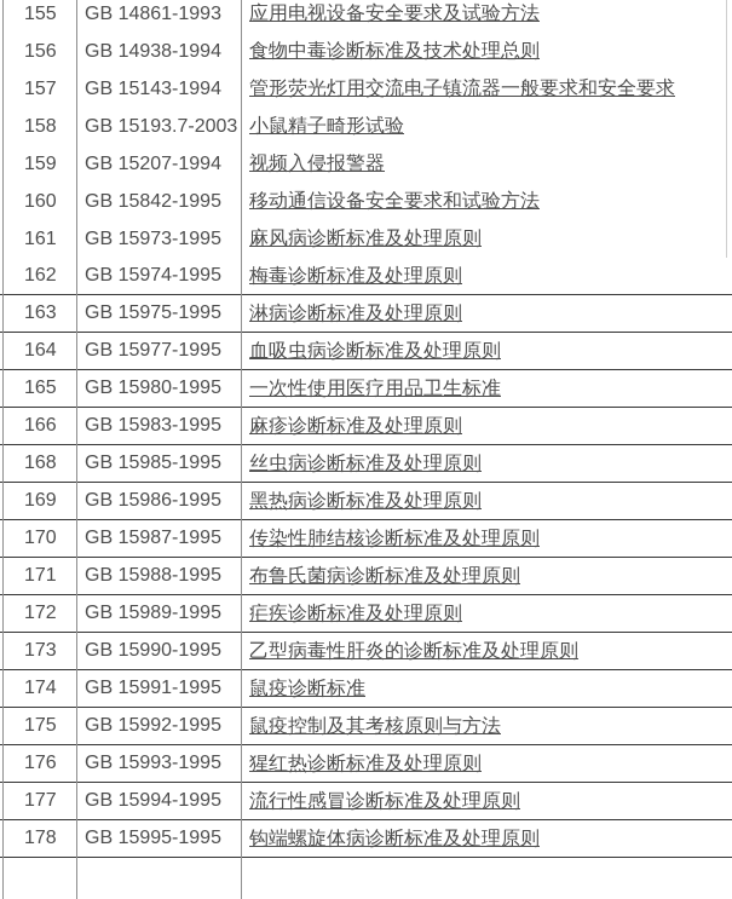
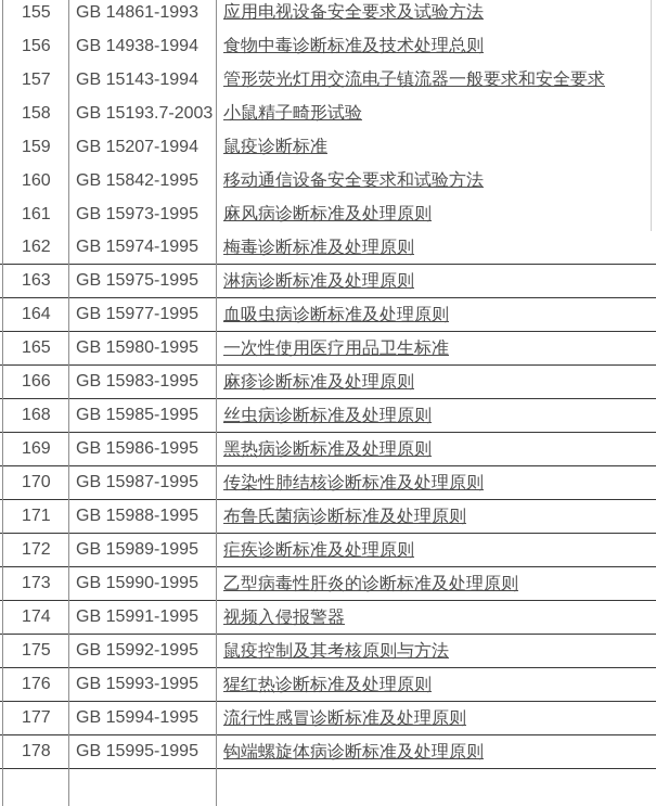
  155
  GB 14861-1993
  应用电视设备安全要求及试验方法
  156
  GB 14938-1994
  食物中毒诊断标准及技术处理总则
  157
  GB 15143-1994
  管形荧光灯用交流电子镇流器一般要求和安全要求
  158
  GB 15193.7-2003
  小鼠精子畸形试验
  159
  GB 15207-1994
- 视频入侵报警器
+ 鼠疫诊断标准
  160
  GB 15842-1995
  移动通信设备安全要求和试验方法
  161
  GB 15973-1995
  麻风病诊断标准及处理原则
  162
  GB 15974-1995
  梅毒诊断标准及处理原则
  163
  GB 15975-1995
  淋病诊断标准及处理原则
  164
  GB 15977-1995
  血吸虫病诊断标准及处理原则
  165
  GB 15980-1995
  一次性使用医疗用品卫生标准
  166
  GB 15983-1995
  麻疹诊断标准及处理原则
  168
  GB 15985-1995
  丝虫病诊断标准及处理原则
  169
  GB 15986-1995
  黑热病诊断标准及处理原则
  170
  GB 15987-1995
  传染性肺结核诊断标准及处理原则
  171
  GB 15988-1995
  布鲁氏菌病诊断标准及处理原则
  172
  GB 15989-1995
  疟疾诊断标准及处理原则
  173
  GB 15990-1995
  乙型病毒性肝炎的诊断标准及处理原则
  174
  GB 15991-1995
- 鼠疫诊断标准
+ 视频入侵报警器
  175
  GB 15992-1995
  鼠疫控制及其考核原则与方法
  176
  GB 15993-1995
  猩红热诊断标准及处理原则
  177
  GB 15994-1995
  流行性感冒诊断标准及处理原则
  178
  GB 15995-1995
  钩端螺旋体病诊断标准及处理原则
